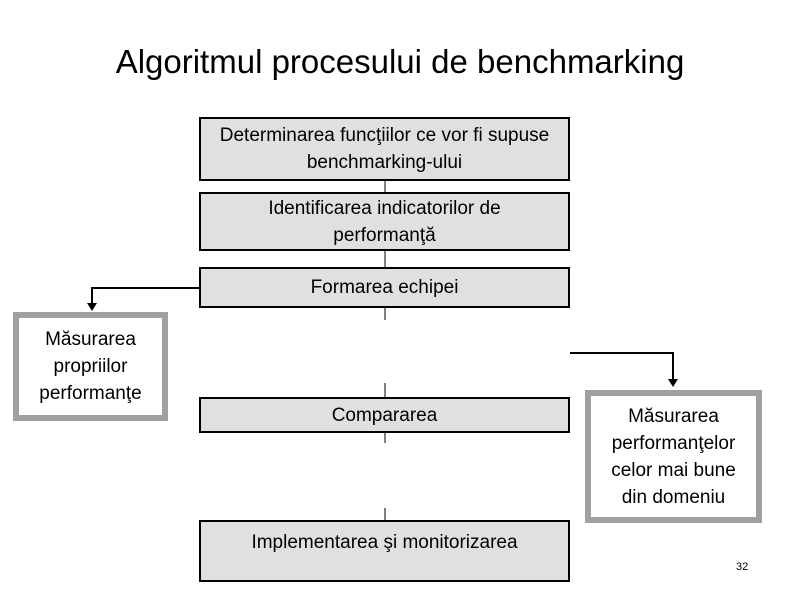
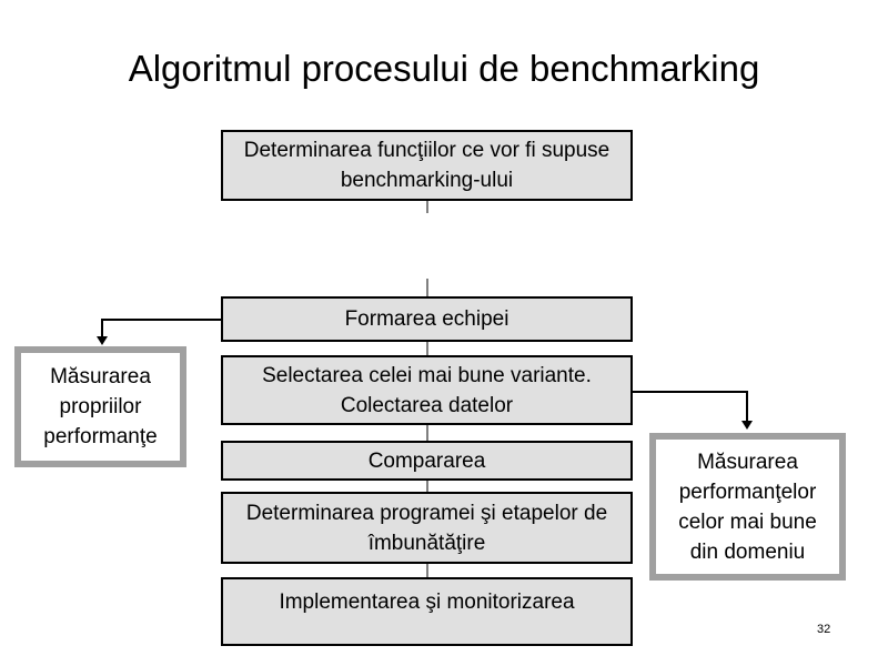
  Algoritmul procesului de benchmarking
  Determinarea funcţiilor ce vor fi supuse
  benchmarking-ului
- Identificarea indicatorilor de
- performanţă
  Formarea echipei
+ Selectarea celei mai bune variante.
+ Colectarea datelor
  Compararea
+ Determinarea programei şi etapelor de
+ îmbunătăţire
  Implementarea şi monitorizarea
  Măsurarea
  propriilor
  performanţe
  Măsurarea
  performanţelor
  celor mai bune
  din domeniu
  32
